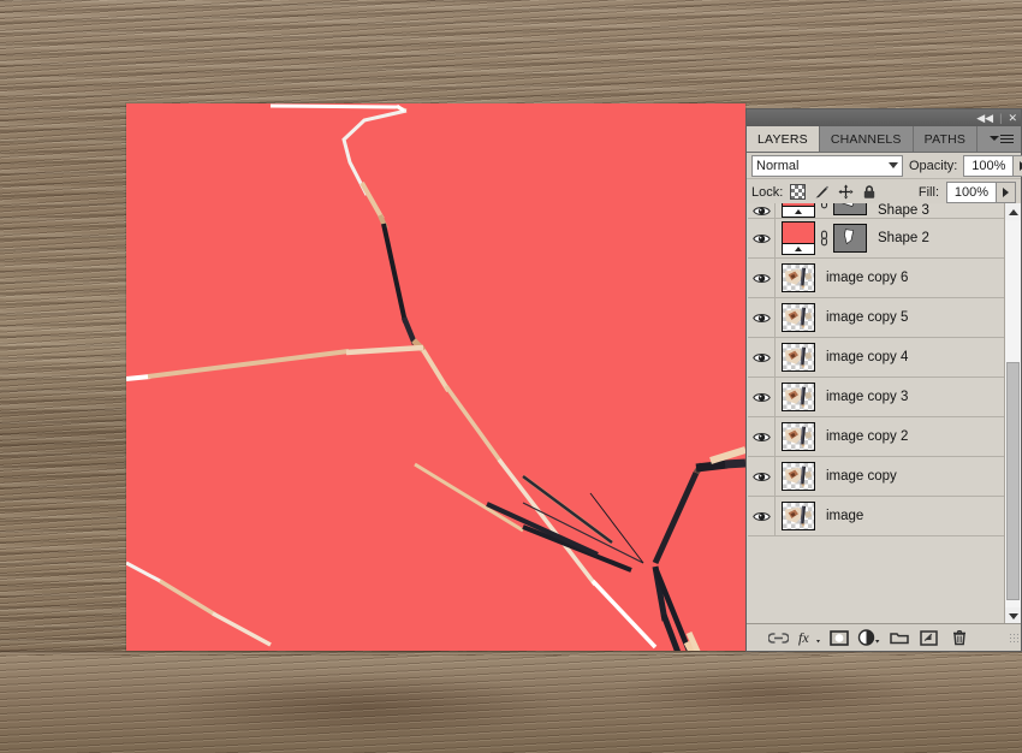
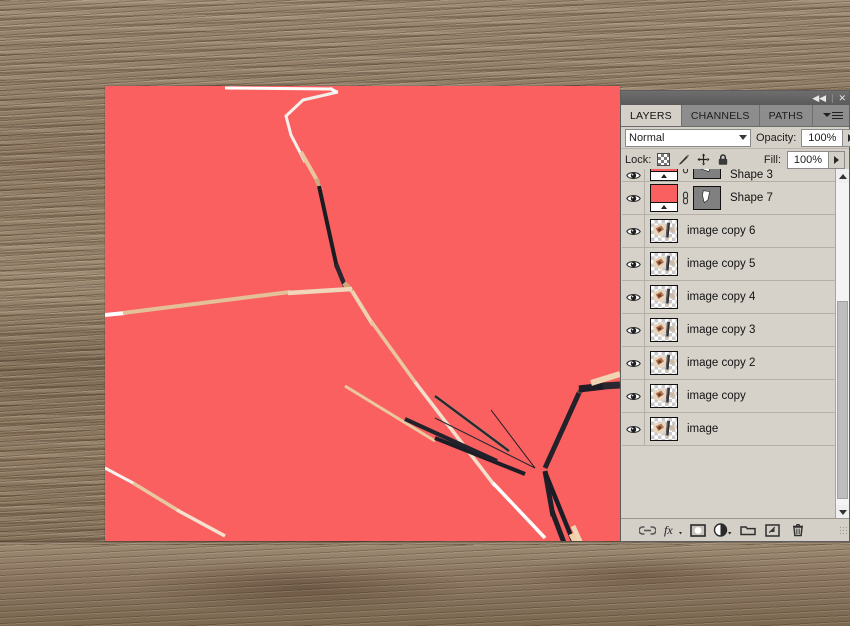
  ◀◀
  |
  ✕
  LAYERS
  CHANNELS
  PATHS
  Normal
  Opacity:
  100%
  Lock:
  Fill:
  100%
  Shape 3
- Shape 2
+ Shape 7
  image copy 6
  image copy 5
  image copy 4
  image copy 3
  image copy 2
  image copy
  image
  fx
